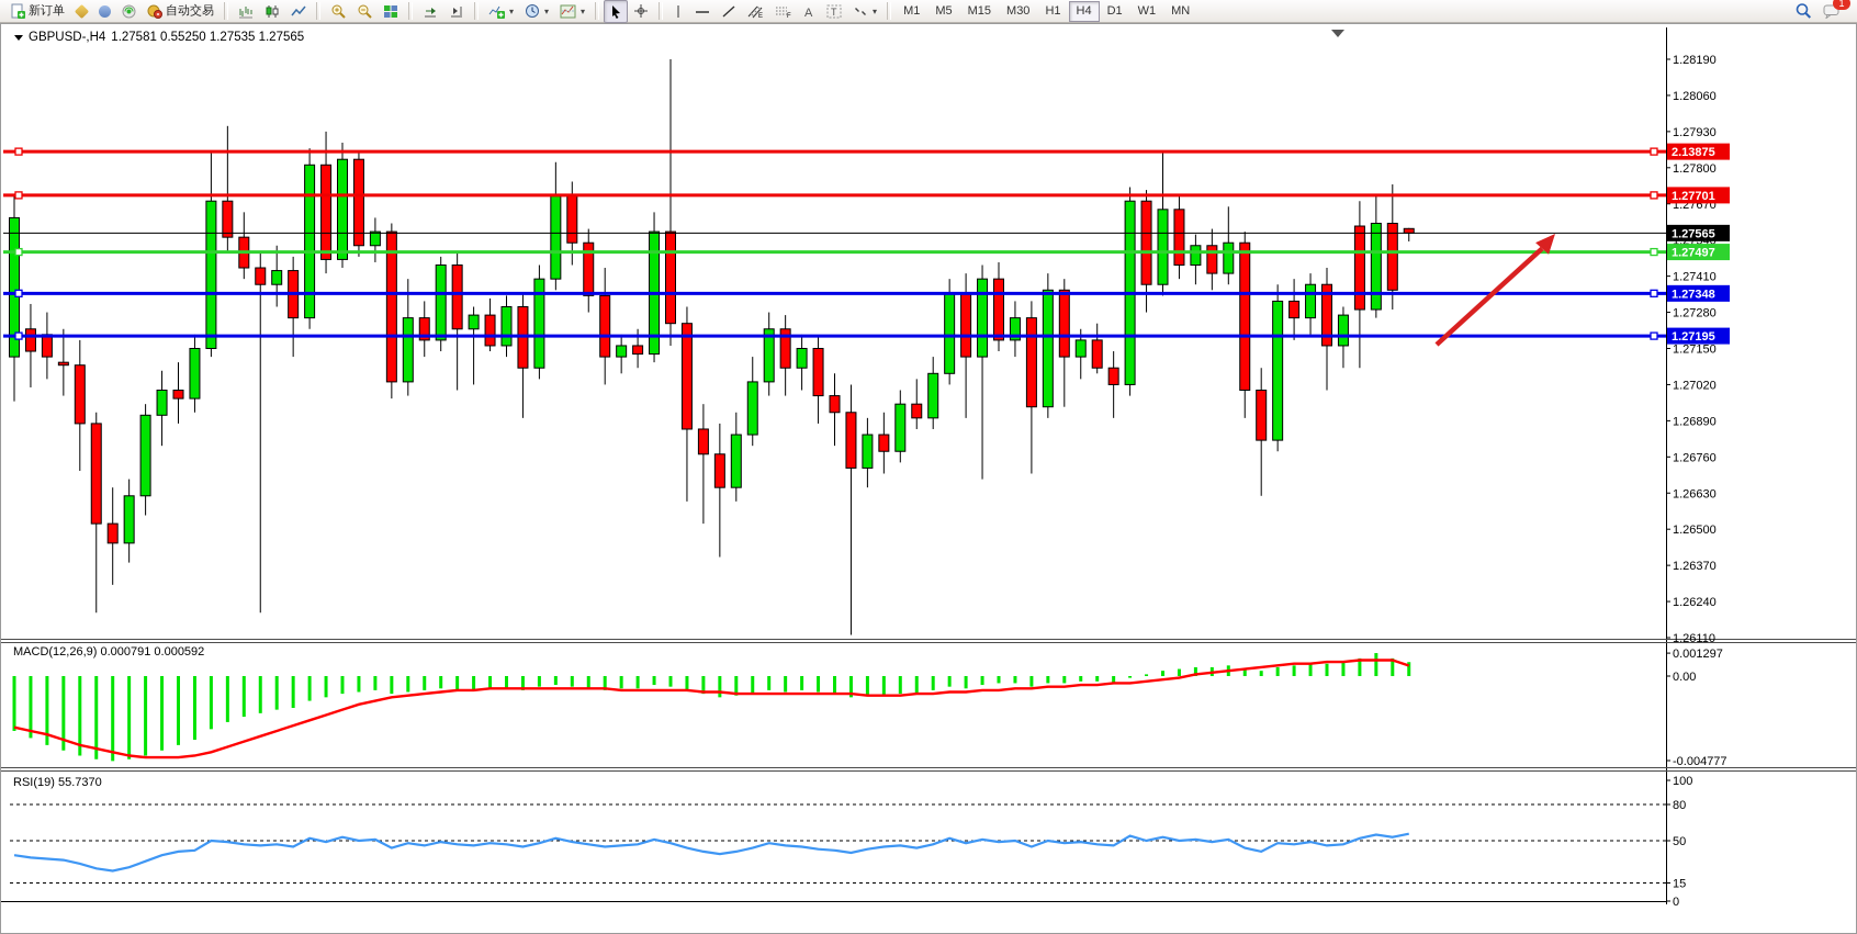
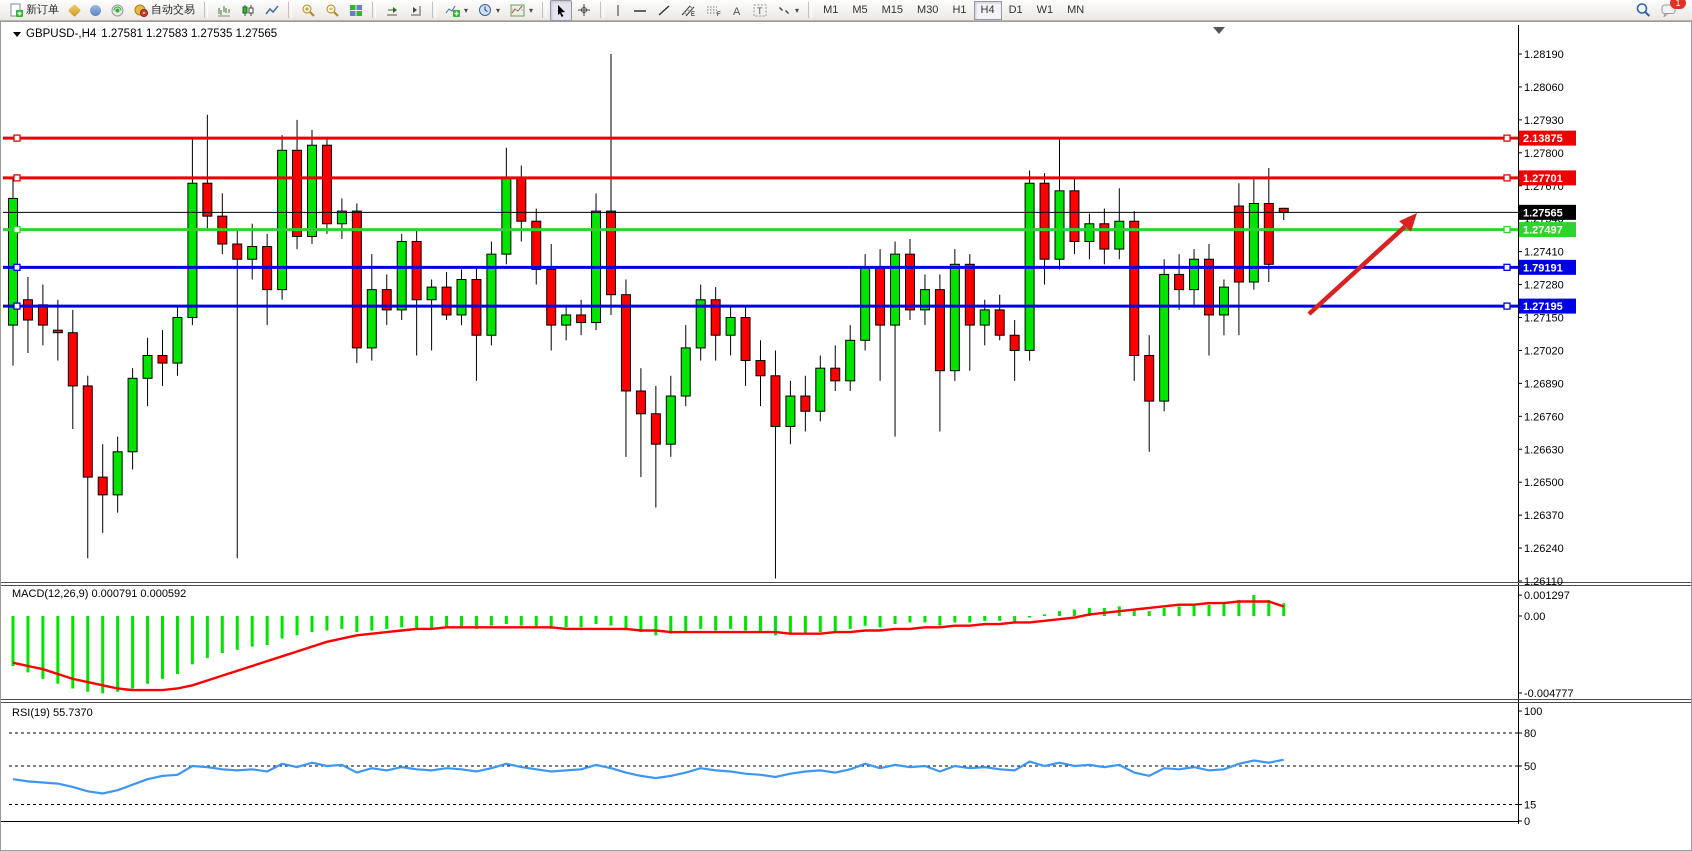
  新订单
  自动交易
  ▾
  ▾
  ▾
  A
  T
  ▾
  M1
  M5
  M15
  M30
  H1
  H4
  D1
  W1
  MN
  1
  1.28190
  1.28060
  1.27930
  1.27800
  1.27670
  1.27410
  1.27280
  1.27150
  1.27020
  1.26890
  1.26760
  1.26630
  1.26500
  1.26370
  1.26240
  1.26110
  2.13875
  1.27701
  1.27565
  1.27497
- 1.27348
+ 1.79191
  1.27195
  0.001297
  0.00
  -0.004777
  100
  80
  50
  15
  0
  GBPUSD-,H4
- 1.27581 0.55250 1.27535 1.27565
+ 1.27581 1.27583 1.27535 1.27565
  MACD(12,26,9) 0.000791 0.000592
  RSI(19) 55.7370
